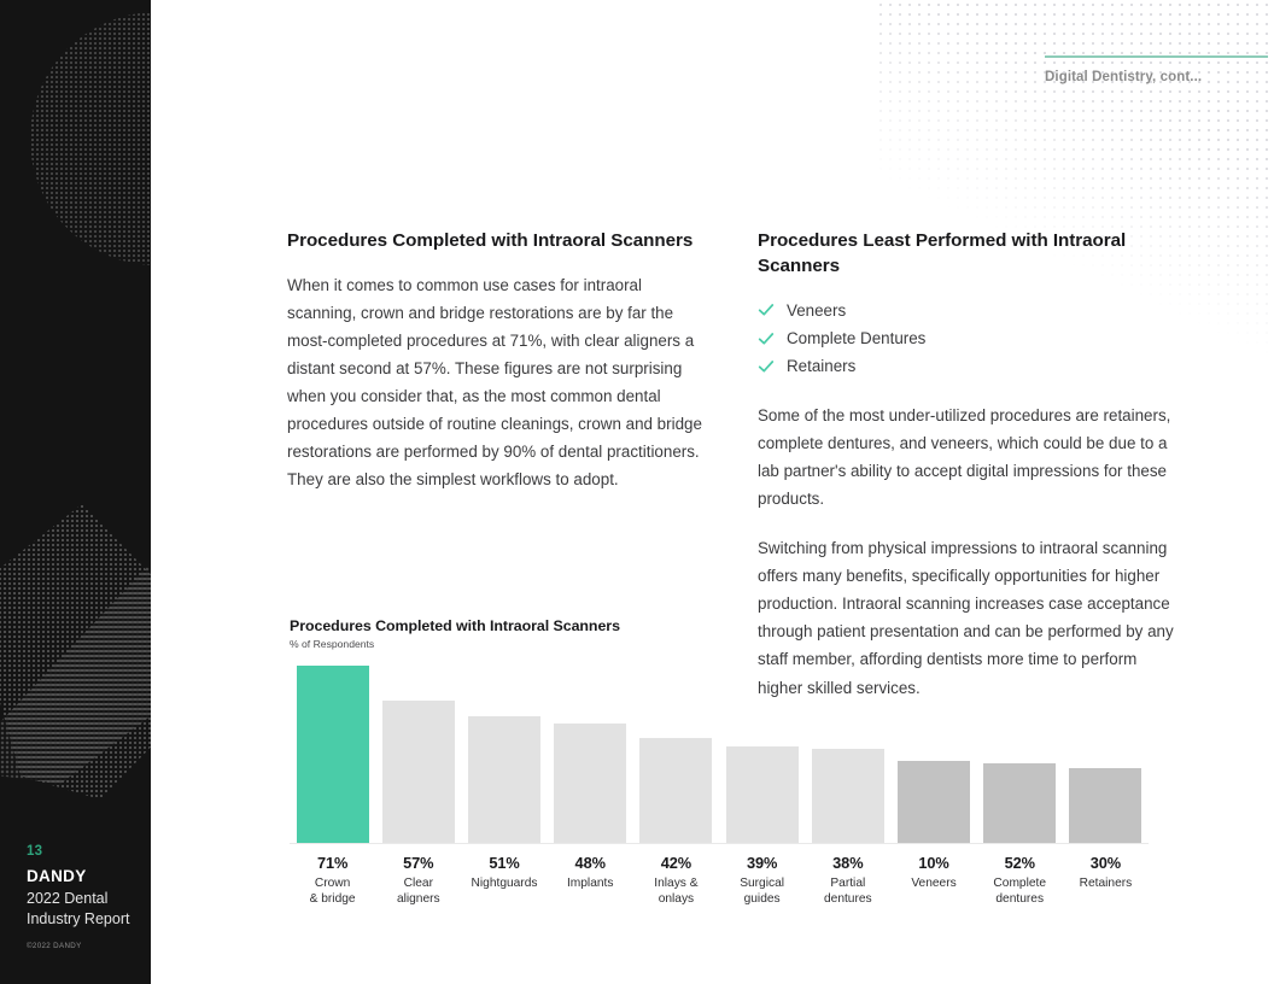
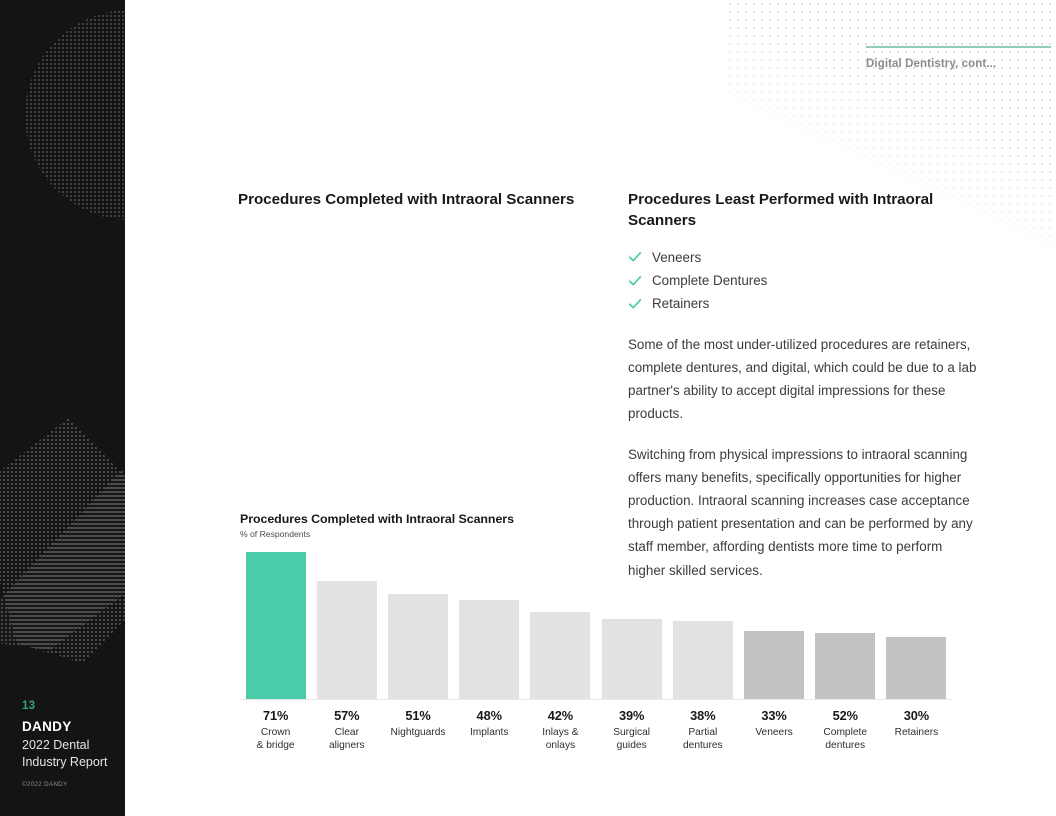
  13
  DANDY
  2022 Dental Industry Report
  Digital Dentistry, cont...
  Procedures Completed with Intraoral Scanners
- When it comes to common use cases for intraoral scanning, crown and bridge restorations are by far the most-completed procedures at 71%, with clear aligners a distant second at 57%. These figures are not surprising when you consider that, as the most common dental procedures outside of routine cleanings, crown and bridge restorations are performed by 90% of dental practitioners. They are also the simplest workflows to adopt.
  Procedures Least Performed with Intraoral Scanners
  Veneers
  Complete Dentures
  Retainers
- Some of the most under-utilized procedures are retainers, complete dentures, and veneers, which could be due to a lab partner's ability to accept digital impressions for these products.
+ Some of the most under-utilized procedures are retainers, complete dentures, and digital, which could be due to a lab partner's ability to accept digital impressions for these products.
  Switching from physical impressions to intraoral scanning offers many benefits, specifically opportunities for higher production. Intraoral scanning increases case acceptance through patient presentation and can be performed by any staff member, affording dentists more time to perform higher skilled services.
  Procedures Completed with Intraoral Scanners
  % of Respondents
  71%
  Crown
  & bridge
  57%
  Clear
  aligners
  51%
  Nightguards
  48%
  Implants
  42%
  Inlays &
  onlays
  39%
  Surgical
  guides
  38%
  Partial
  dentures
- 10%
+ 33%
  Veneers
  52%
  Complete
  dentures
  30%
  Retainers
